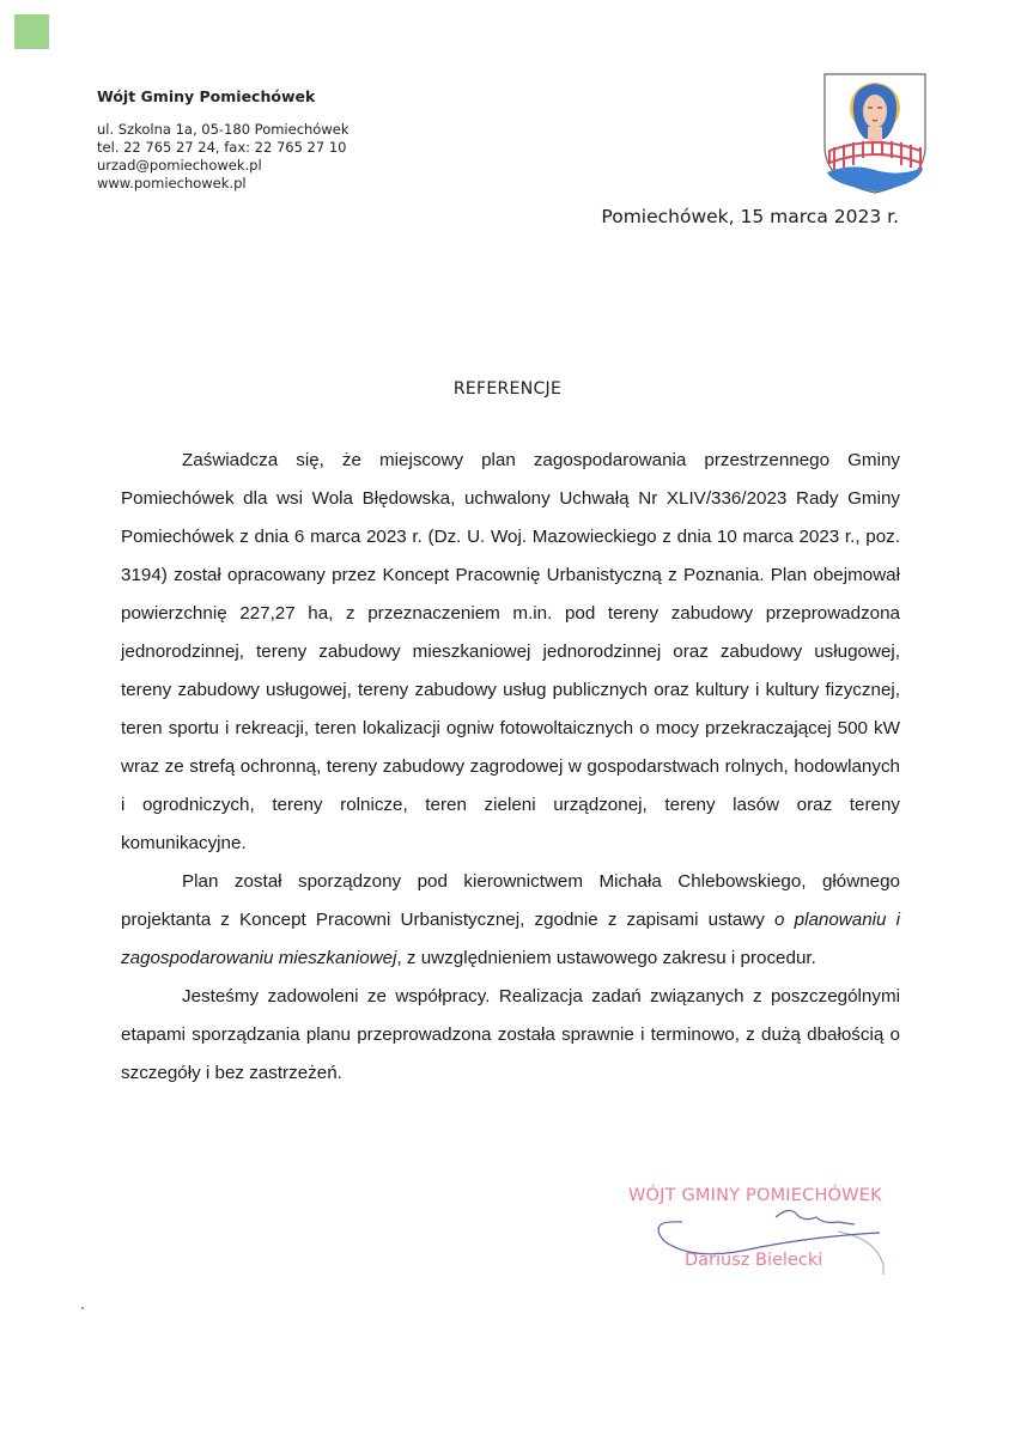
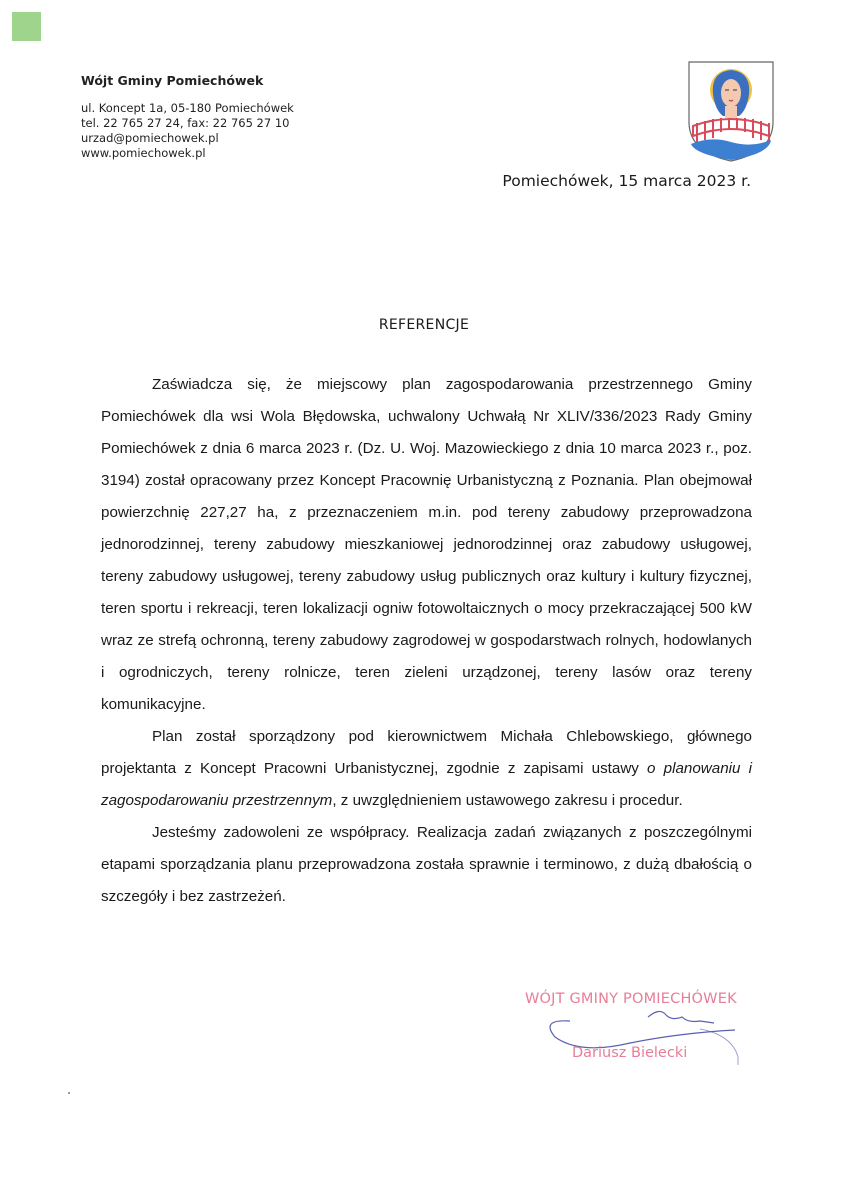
  Wójt Gminy Pomiechówek
- ul. Szkolna 1a, 05-180 Pomiechówek
+ ul. Koncept 1a, 05-180 Pomiechówek
  tel. 22 765 27 24, fax: 22 765 27 10
  urzad@pomiechowek.pl
  www.pomiechowek.pl
  Pomiechówek, 15 marca 2023 r.
  REFERENCJE
  Zaświadcza się, że miejscowy plan zagospodarowania przestrzennego Gminy Pomiechówek dla wsi Wola Błędowska, uchwalony Uchwałą Nr XLIV/336/2023 Rady Gminy Pomiechówek z dnia 6 marca 2023 r. (Dz. U. Woj. Mazowieckiego z dnia 10 marca 2023 r., poz. 3194) został opracowany przez Koncept Pracownię Urbanistyczną z Poznania. Plan obejmował powierzchnię 227,27 ha, z przeznaczeniem m.in. pod tereny zabudowy przeprowadzona jednorodzinnej, tereny zabudowy mieszkaniowej jednorodzinnej oraz zabudowy usługowej, tereny zabudowy usługowej, tereny zabudowy usług publicznych oraz kultury i kultury fizycznej, teren sportu i rekreacji, teren lokalizacji ogniw fotowoltaicznych o mocy przekraczającej 500 kW wraz ze strefą ochronną, tereny zabudowy zagrodowej w gospodarstwach rolnych, hodowlanych i ogrodniczych, tereny rolnicze, teren zieleni urządzonej, tereny lasów oraz tereny komunikacyjne.
- Plan został sporządzony pod kierownictwem Michała Chlebowskiego, głównego projektanta z Koncept Pracowni Urbanistycznej, zgodnie z zapisami ustawy o planowaniu i zagospodarowaniu mieszkaniowej, z uwzględnieniem ustawowego zakresu i procedur.
+ Plan został sporządzony pod kierownictwem Michała Chlebowskiego, głównego projektanta z Koncept Pracowni Urbanistycznej, zgodnie z zapisami ustawy o planowaniu i zagospodarowaniu przestrzennym, z uwzględnieniem ustawowego zakresu i procedur.
  Jesteśmy zadowoleni ze współpracy. Realizacja zadań związanych z poszczególnymi etapami sporządzania planu przeprowadzona została sprawnie i terminowo, z dużą dbałością o szczegóły i bez zastrzeżeń.
  WÓJT GMINY POMIECHÓWEK
  Dariusz Bielecki
